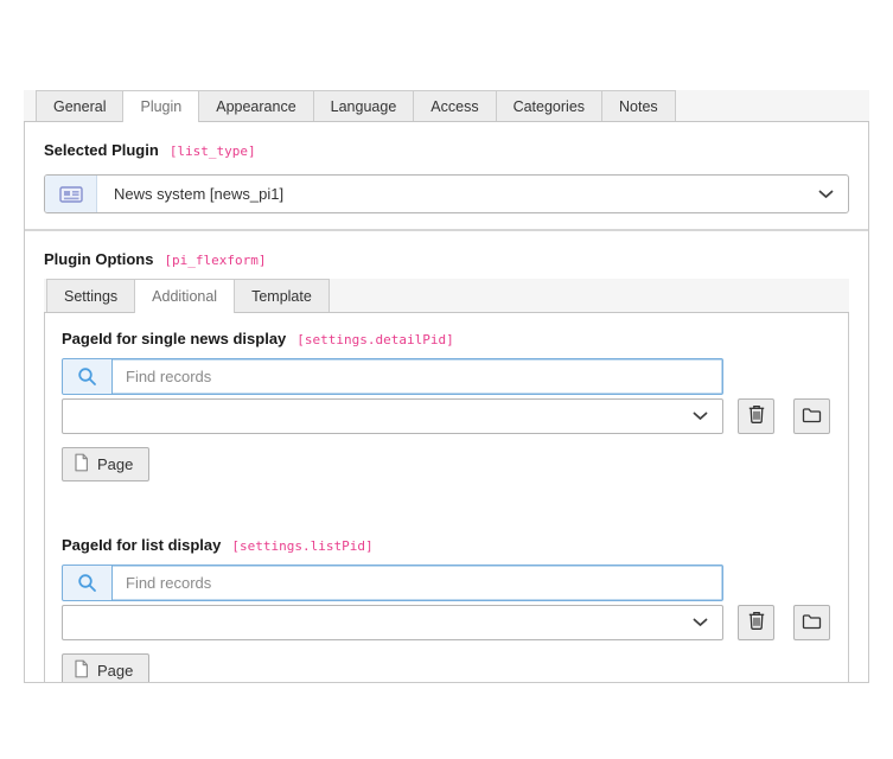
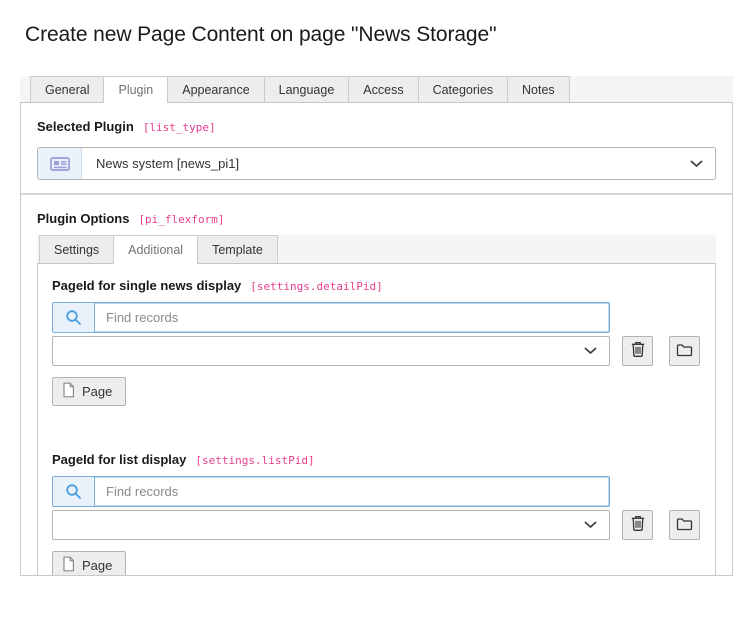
+ Create new Page Content on page "News Storage"
  General
  Plugin
  Appearance
  Language
  Access
  Categories
  Notes
  Selected Plugin
  [list_type]
  News system [news_pi1]
  Plugin Options
  [pi_flexform]
  Settings
  Additional
  Template
  PageId for single news display
  [settings.detailPid]
  Find records
  Page
  PageId for list display
  [settings.listPid]
  Find records
  Page
